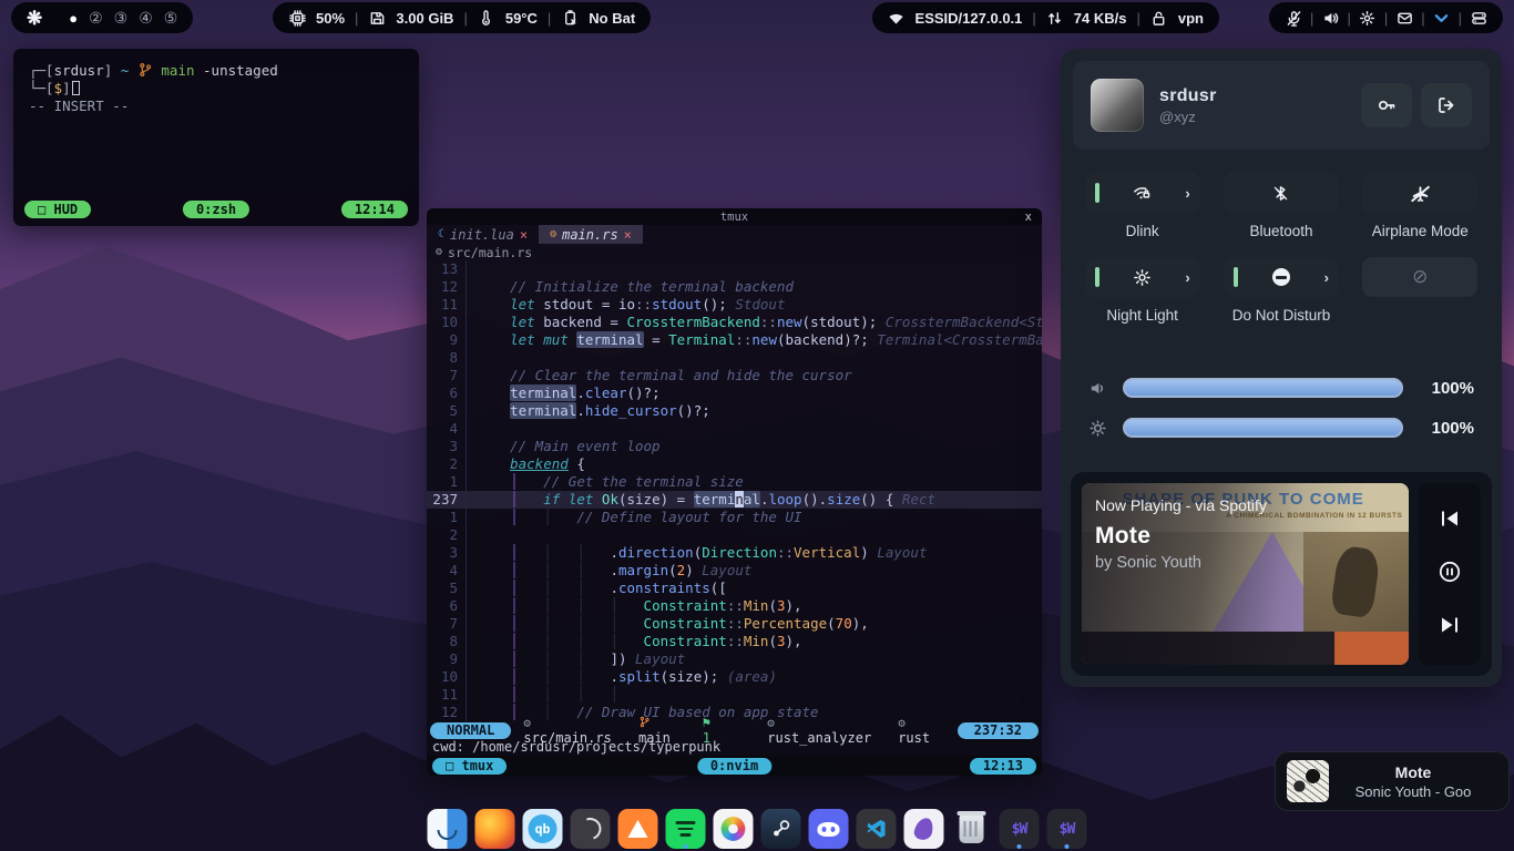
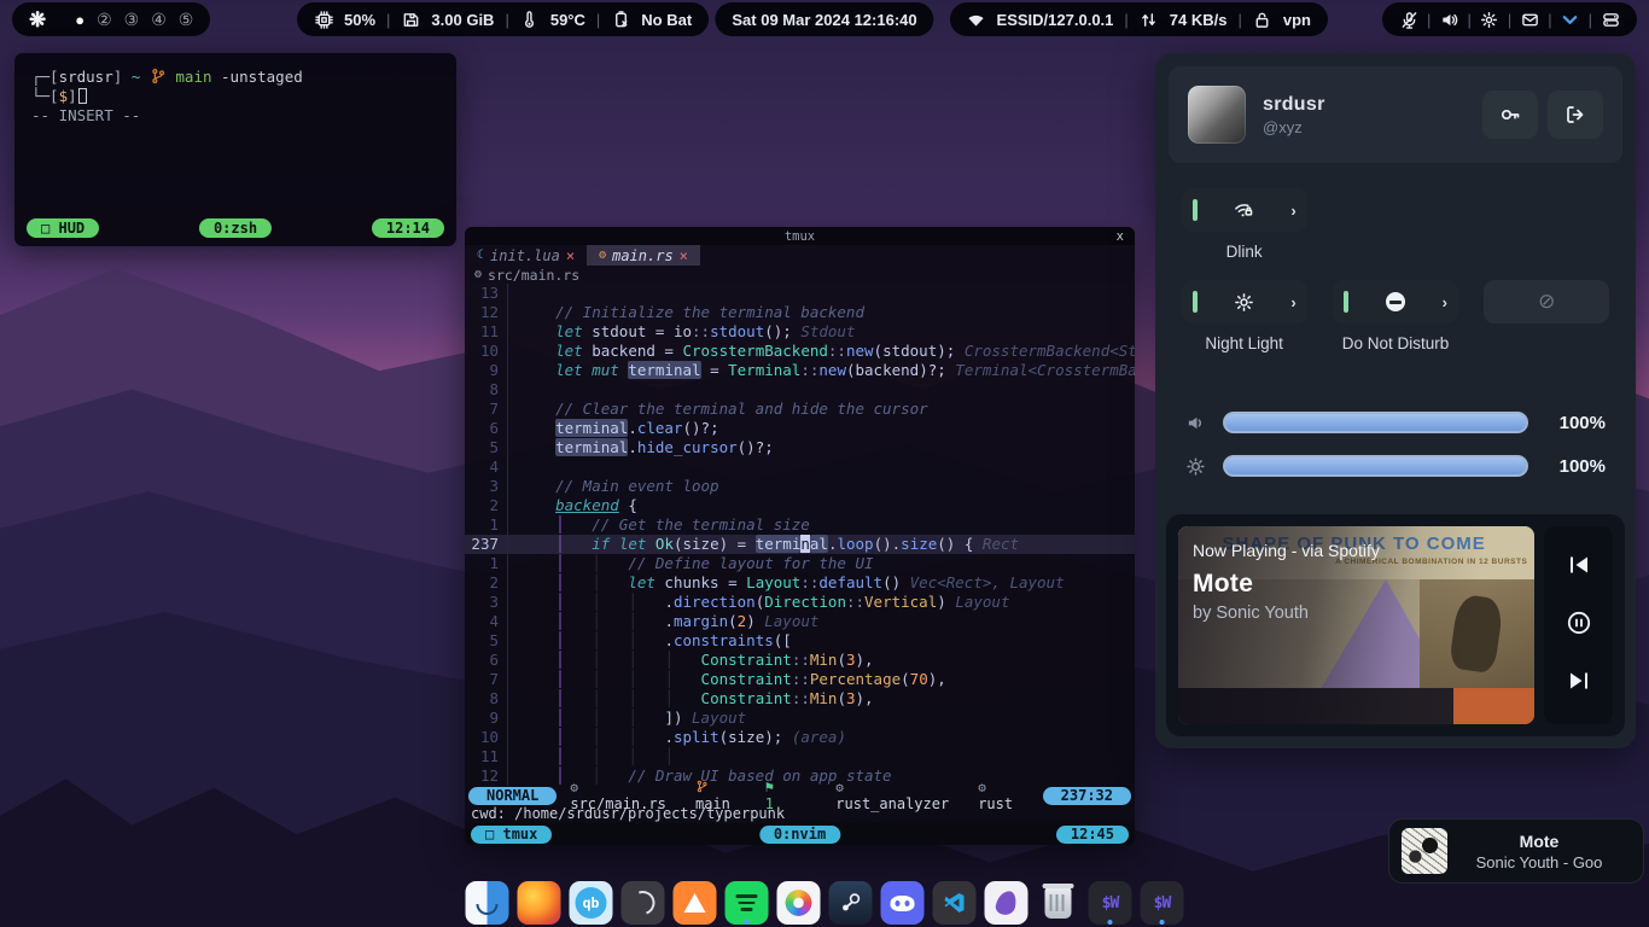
  ❋
  ●
  ②
  ③
  ④
  ⑤
  50%
  |
  3.00 GiB
  |
  59°C
  |
  No Bat
+ Sat 09 Mar 2024 12:16:40
  ESSID/127.0.0.1
  |
  74 KB/s
  |
  vpn
  |
  |
  |
  |
  |
  ┌─[srdusr] ~ main -unstaged
  └─[$]
  -- INSERT --
  □ HUD
  0:zsh
  12:14
  tmux
  x
  ☾
  init.lua
  ×
  ⚙
  main.rs
  ×
  ⚙
  src/main.rs
  13
  12
  // Initialize the terminal backend
  11
  let stdout = io::stdout(); Stdout
  10
  let backend = CrosstermBackend::new(stdout); CrosstermBackend<St
  9
  let mut terminal = Terminal::new(backend)?; Terminal<CrosstermBa
  8
  7
  // Clear the terminal and hide the cursor
  6
  terminal.clear()?;
  5
  terminal.hide_cursor()?;
  4
  3
  // Main event loop
  2
  backend {
  1
  │ // Get the terminal size
  237
  │ if let Ok(size) = terminal.loop().size() { Rect
  1
  │ │ // Define layout for the UI
  2
+ │ │ let chunks = Layout::default() Vec<Rect>, Layout
  3
  │ │ │ .direction(Direction::Vertical) Layout
  4
  │ │ │ .margin(2) Layout
  5
  │ │ │ .constraints([
  6
  │ │ │ │ Constraint::Min(3),
  7
  │ │ │ │ Constraint::Percentage(70),
  8
  │ │ │ │ Constraint::Min(3),
  9
  │ │ │ ]) Layout
  10
  │ │ │ .split(size); (area)
  11
  │ │ │ │
  12
  │ │ // Draw UI based on app state
  NORMAL
  ⚙ src/main.rs
  main
  ⚑ 1
  ⚙ rust_analyzer
  ⚙ rust
  237:32
  cwd: /home/srdusr/projects/typerpunk
  □ tmux
  0:nvim
- 12:13
+ 12:45
  srdusr
  @xyz
  ›
  Dlink
- Bluetooth
- Airplane Mode
  ›
  Night Light
  ›
  Do Not Disturb
  ⊘
  100%
  100%
  Now Playing - via Spotify
  Mote
  by Sonic Youth
  Mote
  Sonic Youth - Goo
  qb
  $W
  $W
